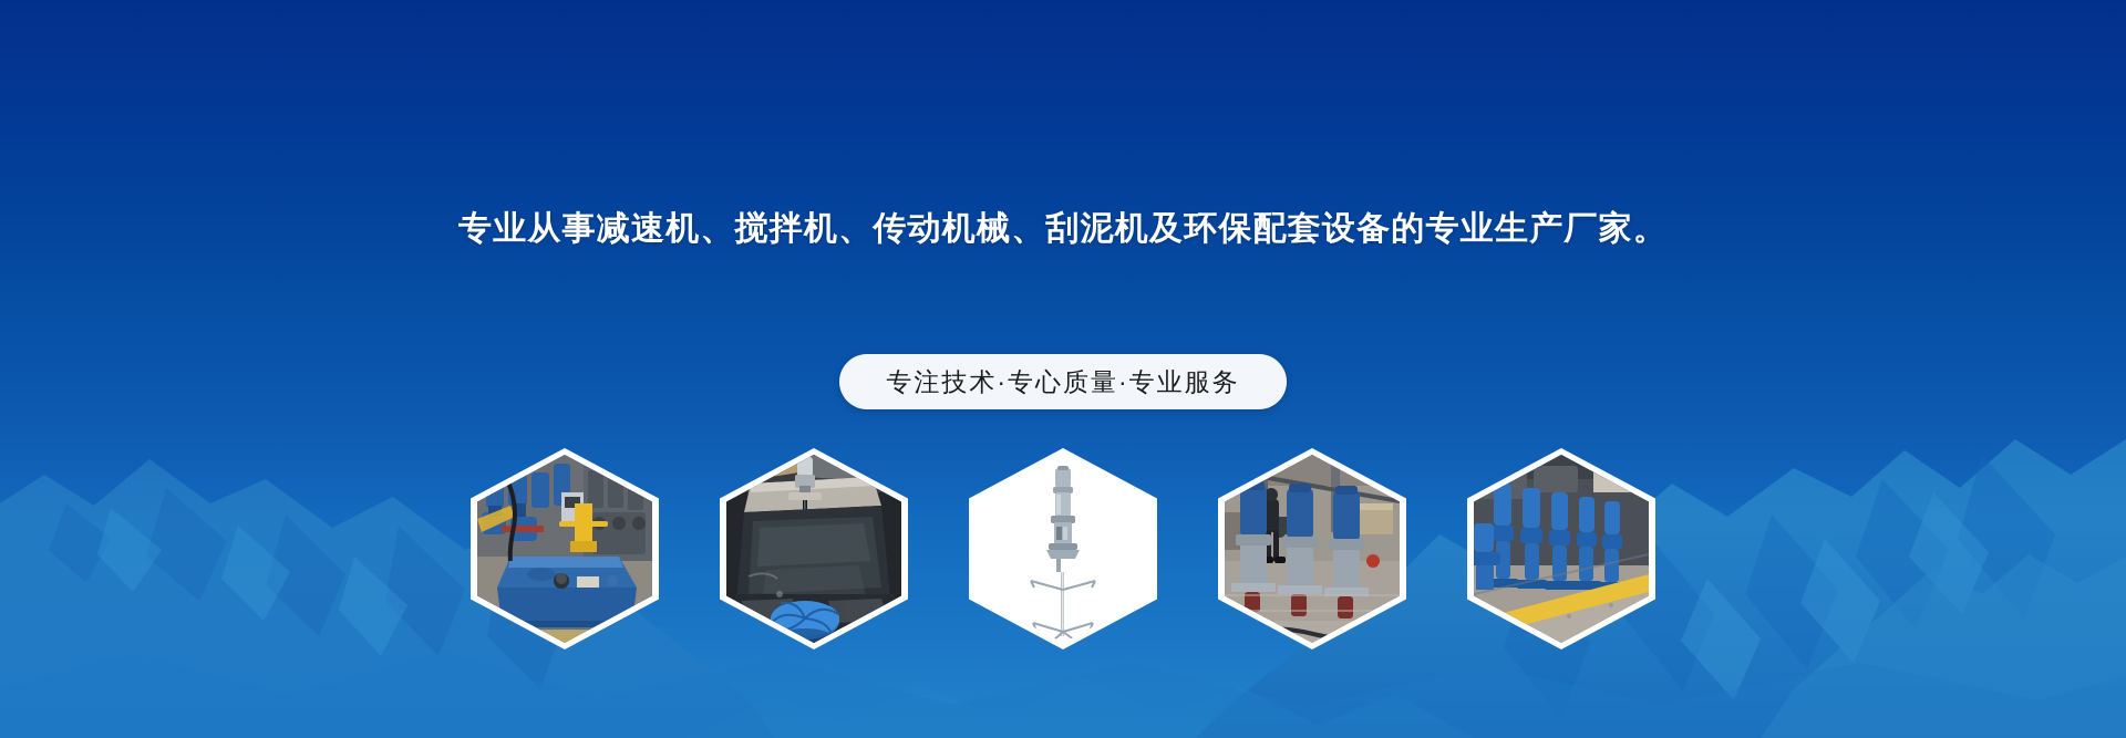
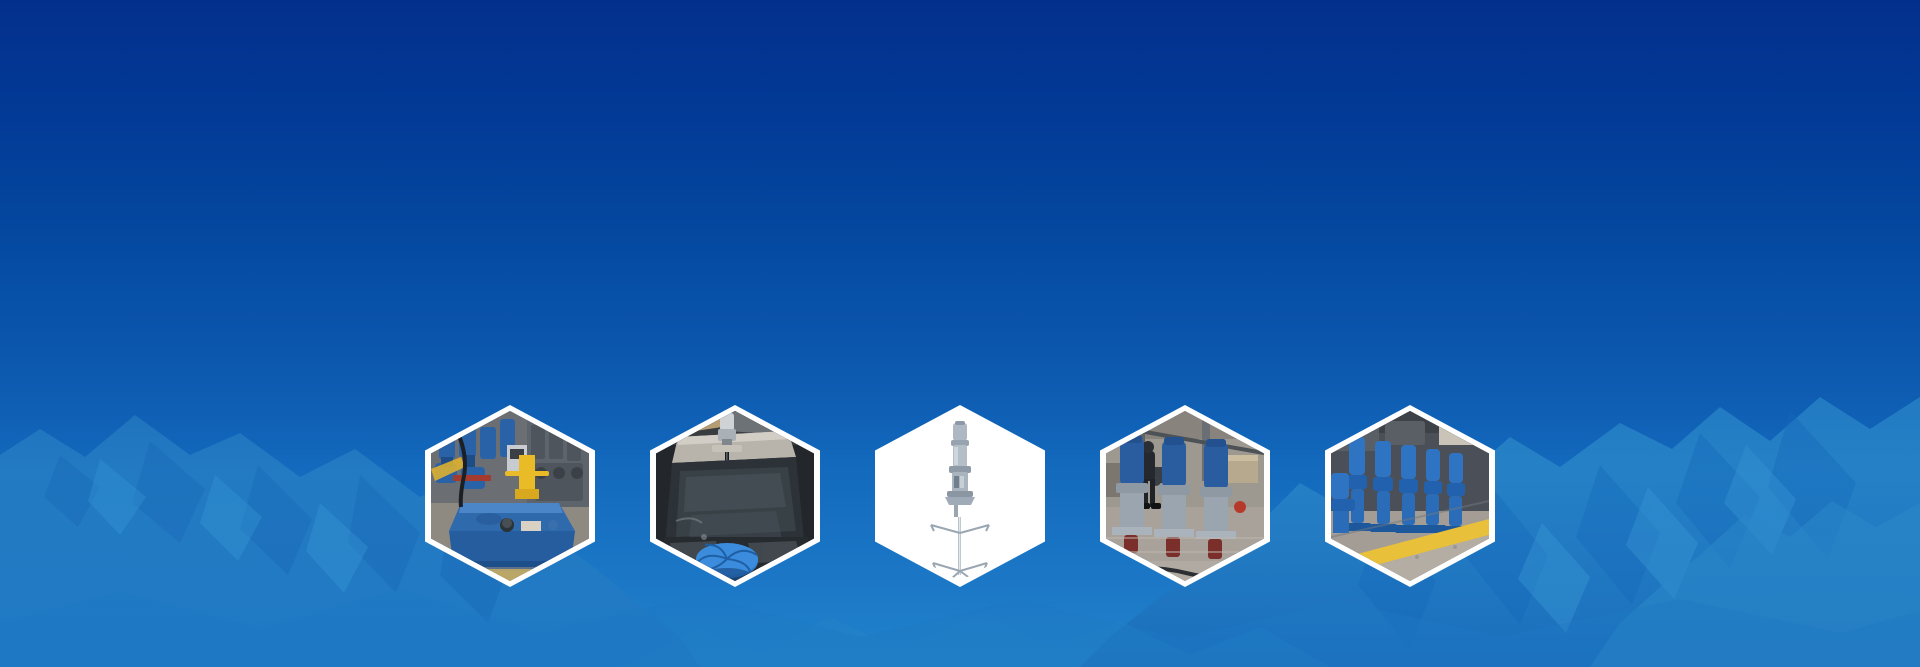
- 专业从事减速机、搅拌机、传动机械、刮泥机及环保配套设备的专业生产厂家。
- 专注技术·专心质量·专业服务
